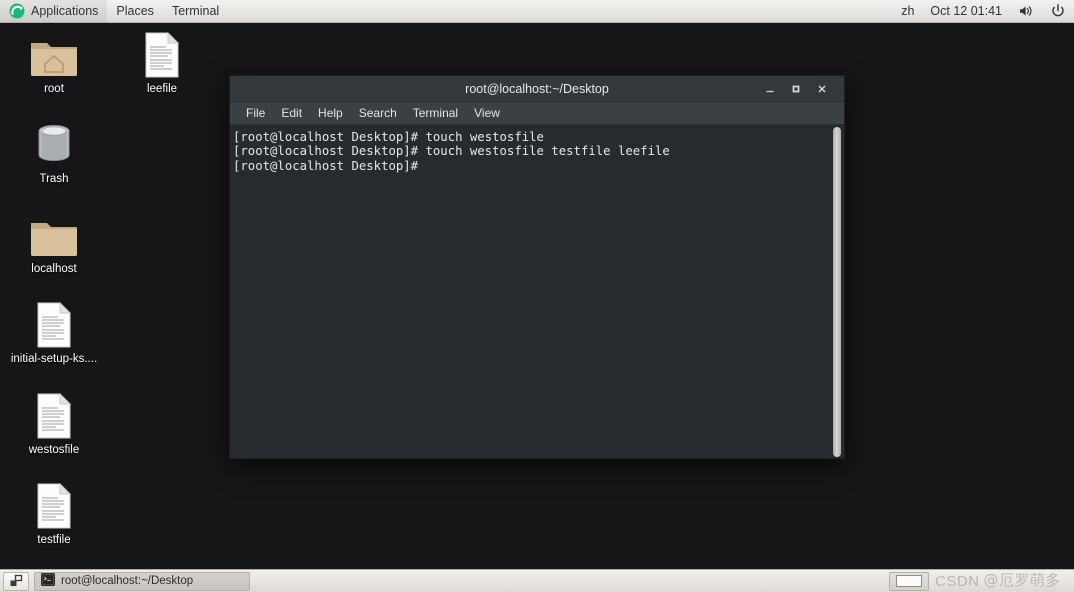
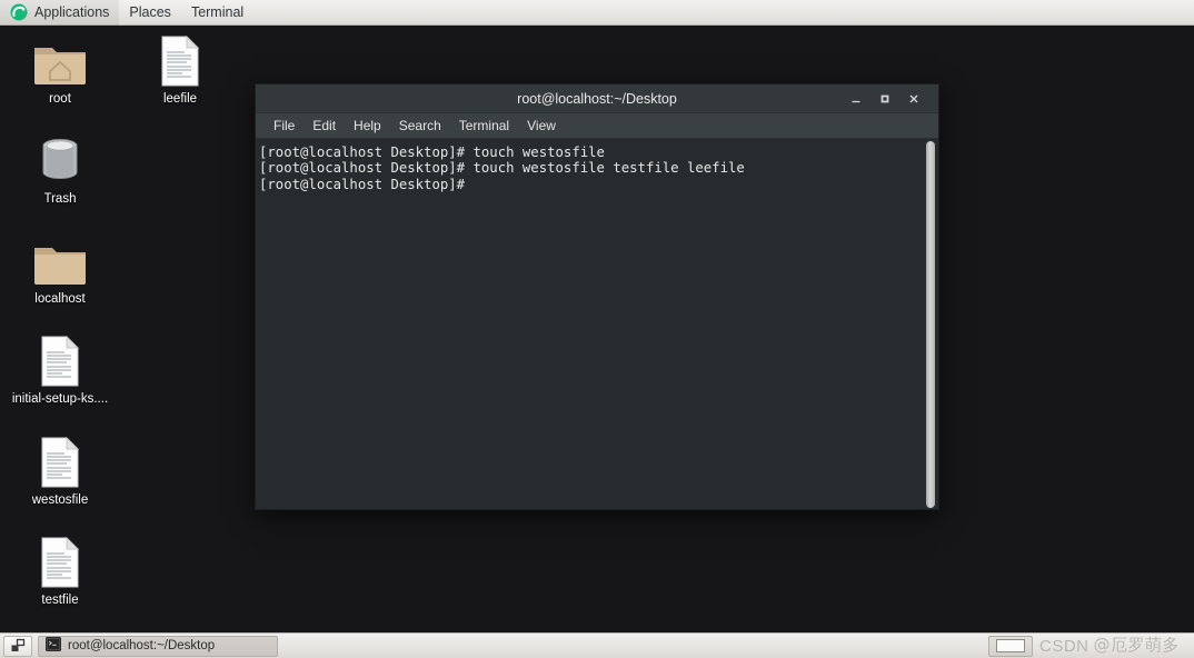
  Applications
  Places
  Terminal
- zh
- Oct 12 01:41
  root
  leefile
  Trash
  localhost
  initial-setup-ks....
  westosfile
  testfile
  root@localhost:~/Desktop
  File
  Edit
  Help
  Search
  Terminal
  View
  [root@localhost Desktop]# touch westosfile
  [root@localhost Desktop]# touch westosfile testfile leefile
  [root@localhost Desktop]#
  root@localhost:~/Desktop
  CSDN
  @厄罗萌多
